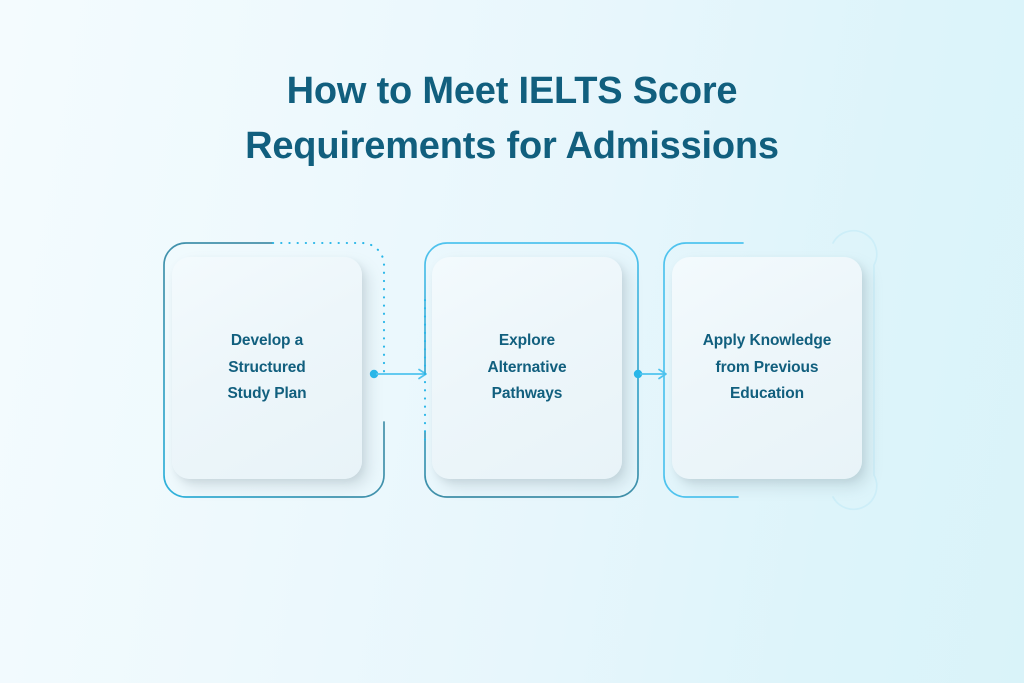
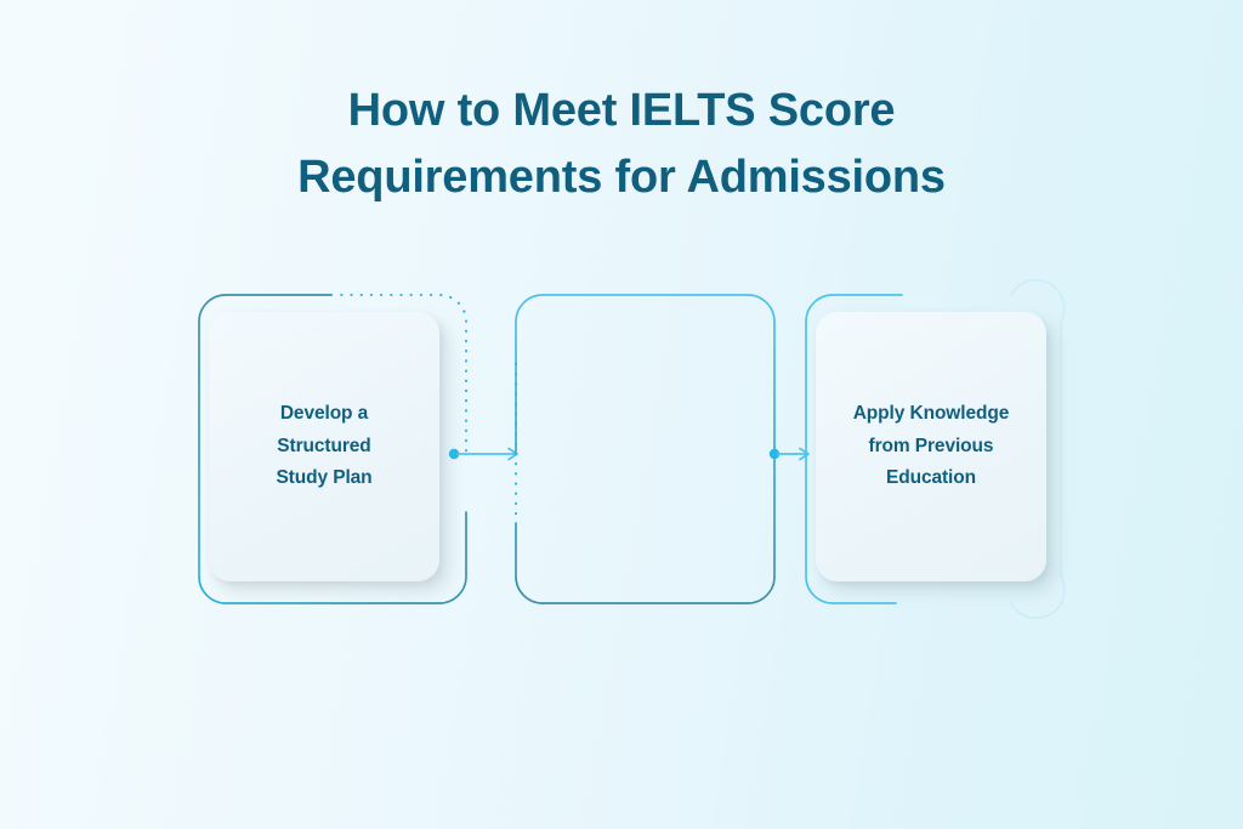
  How to Meet IELTS Score
  Requirements for Admissions
  Develop a
  Structured
  Study Plan
- Explore
- Alternative
- Pathways
  Apply Knowledge
  from Previous
  Education
